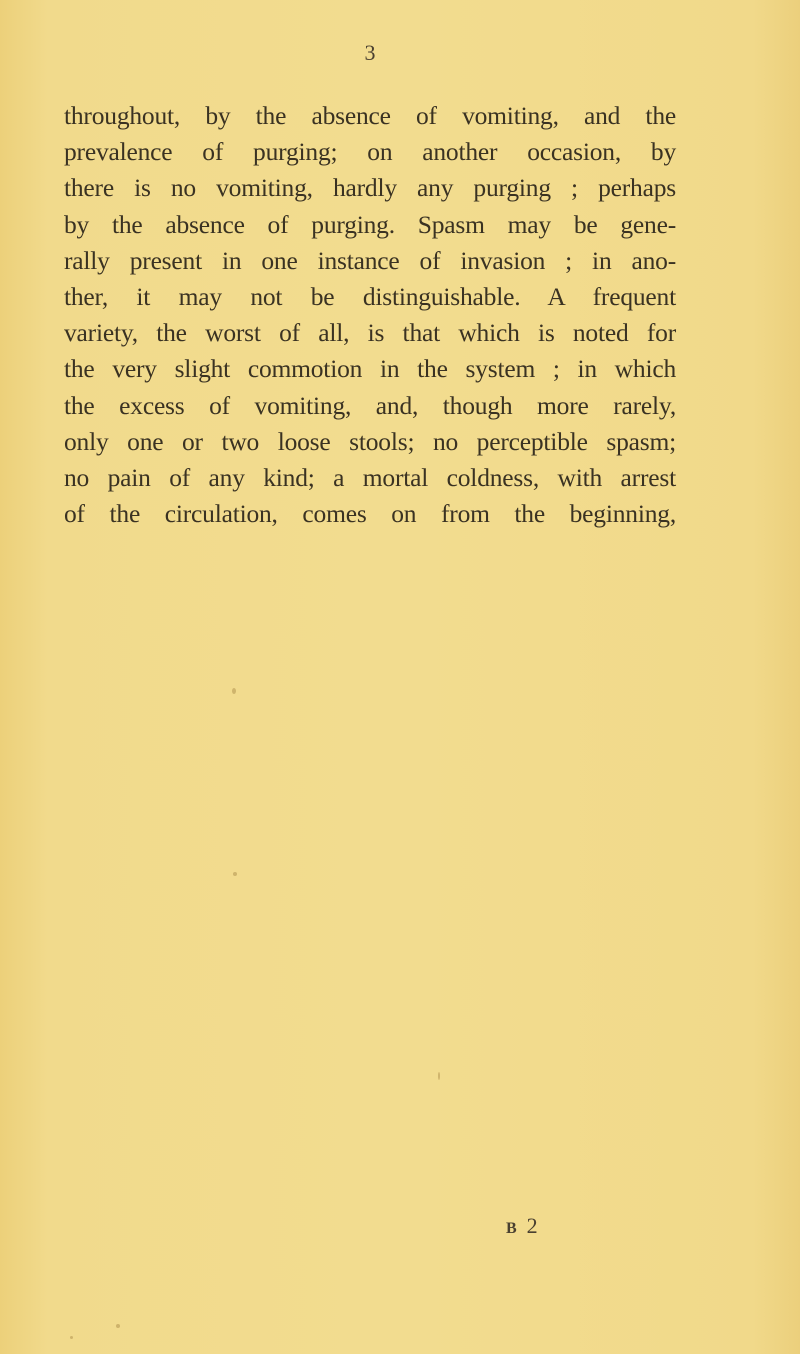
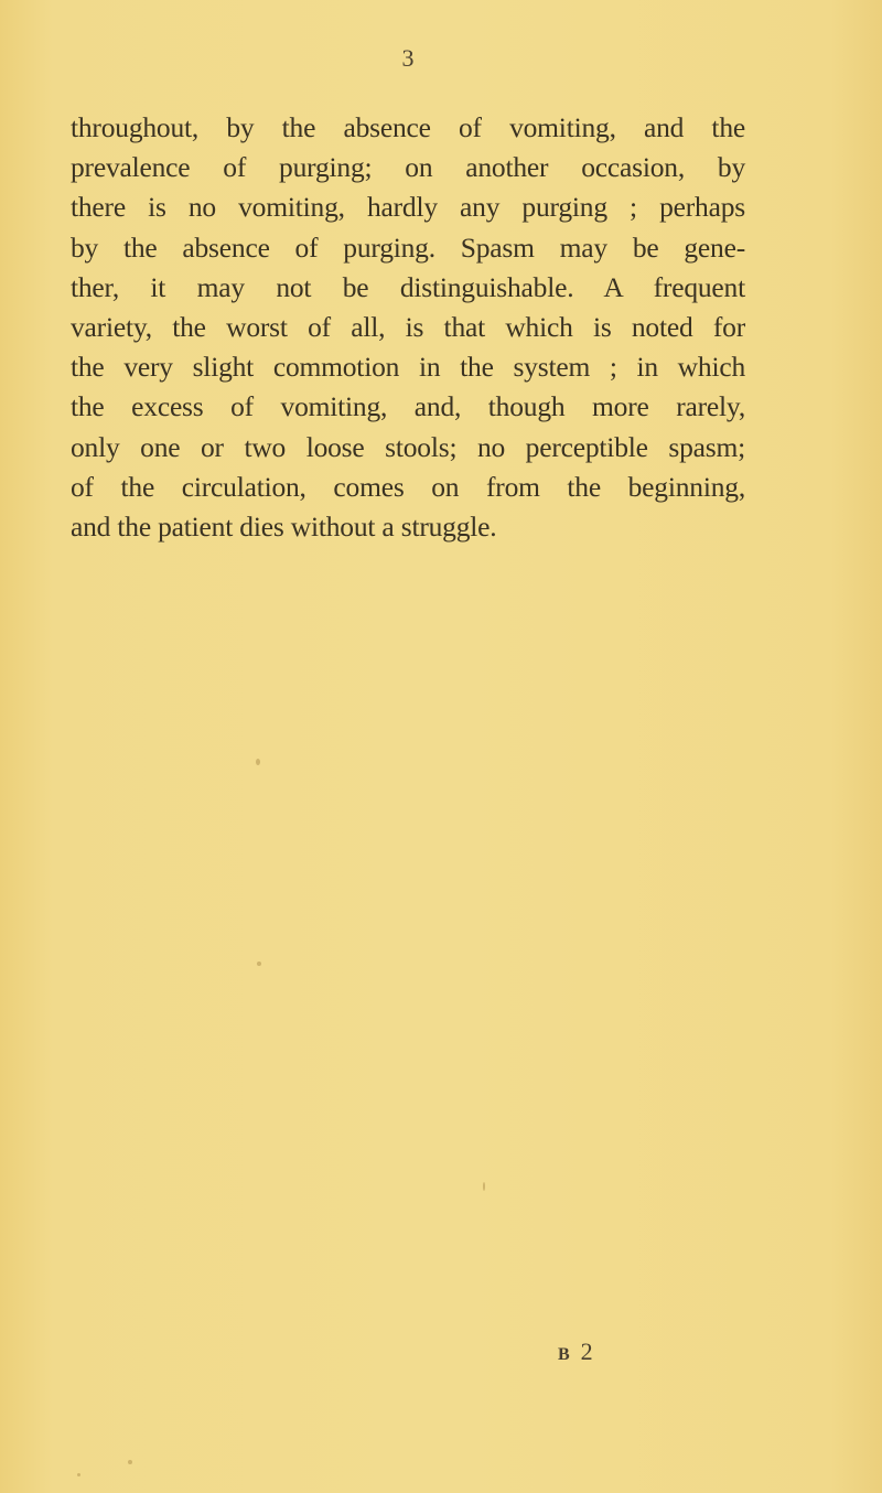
  3
  throughout, by the absence of vomiting, and the
  prevalence of purging; on another occasion, by
  there is no vomiting, hardly any purging ; perhaps
  by the absence of purging. Spasm may be gene-
- rally present in one instance of invasion ; in ano-
  ther, it may not be distinguishable. A frequent
  variety, the worst of all, is that which is noted for
  the very slight commotion in the system ; in which
  the excess of vomiting, and, though more rarely,
  only one or two loose stools; no perceptible spasm;
- no pain of any kind; a mortal coldness, with arrest
  of the circulation, comes on from the beginning,
+ and the patient dies without a struggle.
  B 2
